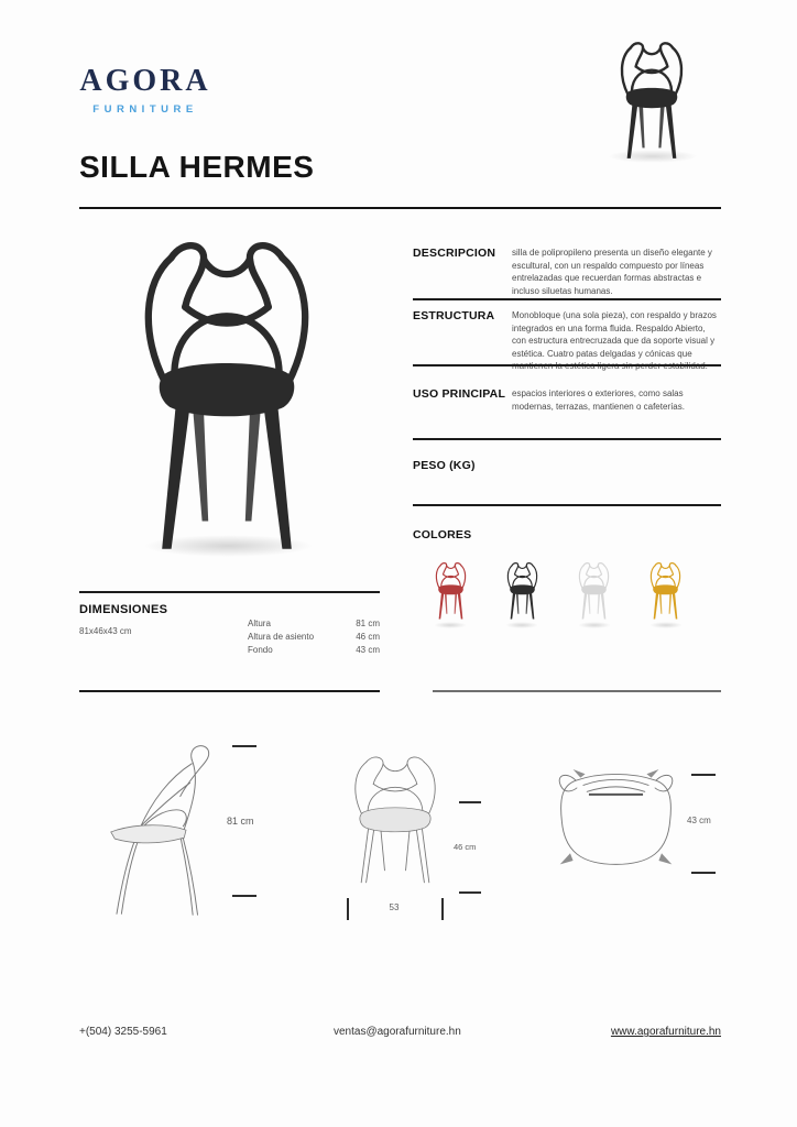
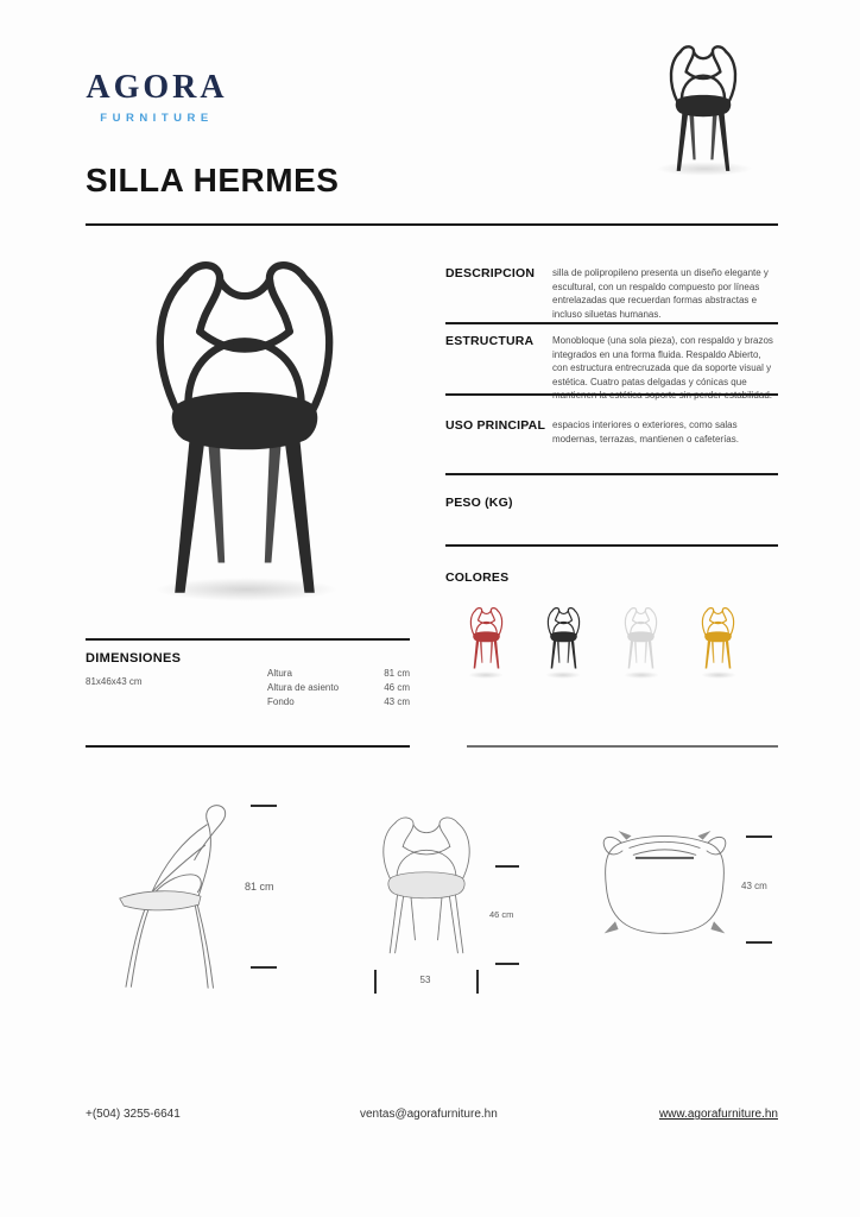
  AGORA
  FURNITURE
  SILLA HERMES
  DESCRIPCION
  silla de polipropileno presenta un diseño elegante y escultural, con un respaldo compuesto por líneas entrelazadas que recuerdan formas abstractas e incluso siluetas humanas.
  ESTRUCTURA
- Monobloque (una sola pieza), con respaldo y brazos integrados en una forma fluida. Respaldo Abierto, con estructura entrecruzada que da soporte visual y estética. Cuatro patas delgadas y cónicas que mantienen la estética ligera sin perder estabilidad.
+ Monobloque (una sola pieza), con respaldo y brazos integrados en una forma fluida. Respaldo Abierto, con estructura entrecruzada que da soporte visual y estética. Cuatro patas delgadas y cónicas que mantienen la estética soporte sin perder estabilidad.
  USO PRINCIPAL
  espacios interiores o exteriores, como salas modernas, terrazas, mantienen o cafeterías.
  PESO (KG)
  COLORES
  DIMENSIONES
  81x46x43 cm
  Altura
  81 cm
  Altura de asiento
  46 cm
  Fondo
  43 cm
  81 cm
  46 cm
  53
  43 cm
- +(504) 3255-5961
+ +(504) 3255-6641
  ventas@agorafurniture.hn
  www.agorafurniture.hn
